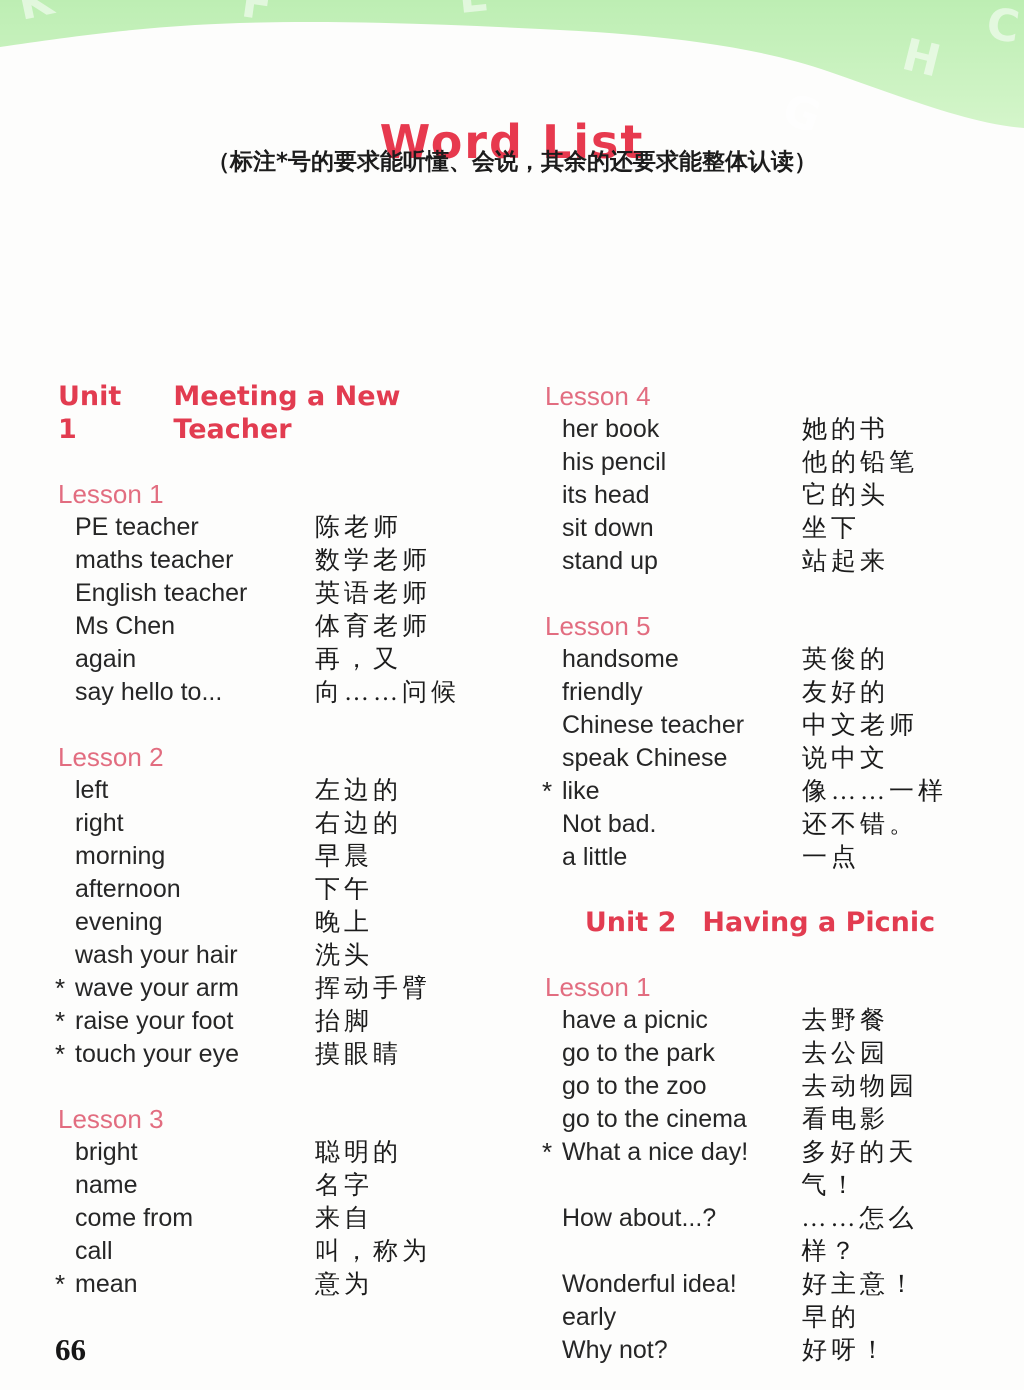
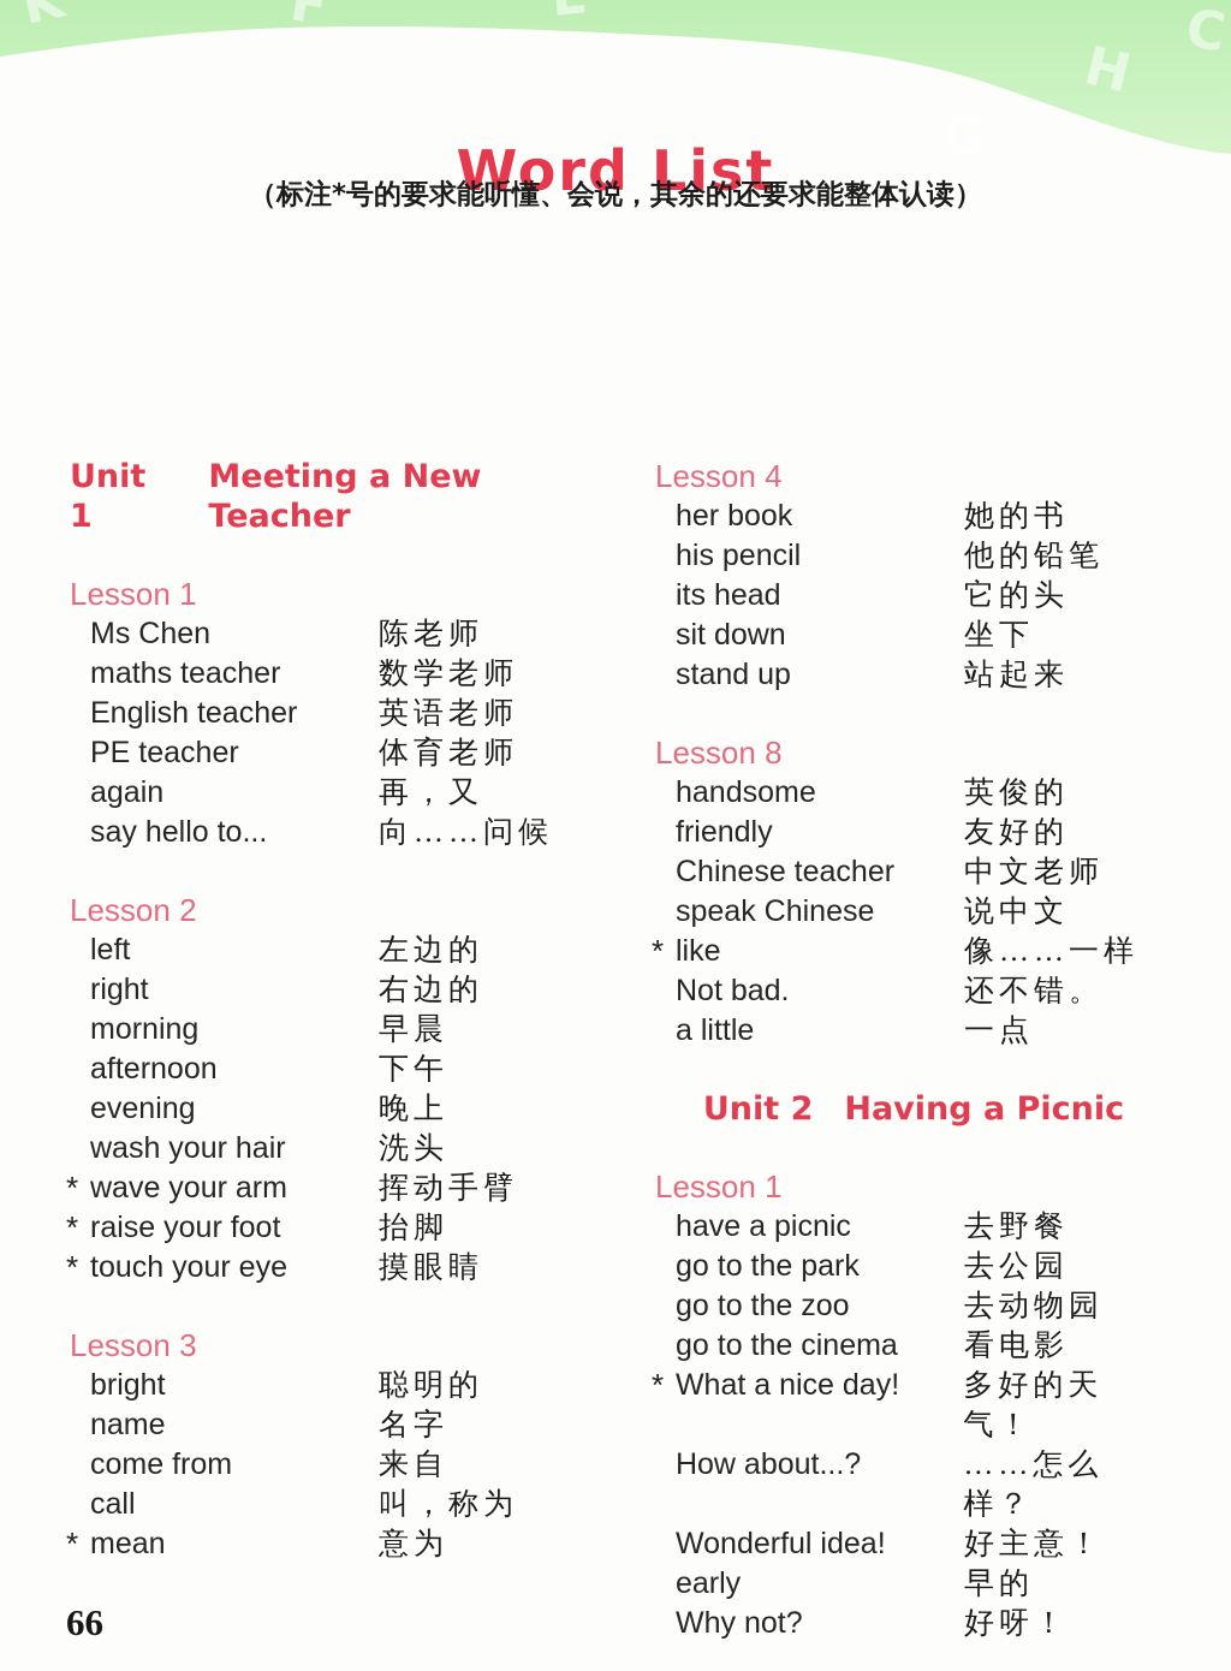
  Word List
  （标注*号的要求能听懂、会说，其余的还要求能整体认读）
  Unit 1
  Meeting a New Teacher
  Lesson 1
- PE teacher
+ Ms Chen
  陈老师
  maths teacher
  数学老师
  English teacher
  英语老师
- Ms Chen
+ PE teacher
  体育老师
  again
  再，又
  say hello to...
  向……问候
  Lesson 2
  left
  左边的
  right
  右边的
  morning
  早晨
  afternoon
  下午
  evening
  晚上
  wash your hair
  洗头
  *
  wave your arm
  挥动手臂
  *
  raise your foot
  抬脚
  *
  touch your eye
  摸眼睛
  Lesson 3
  bright
  聪明的
  name
  名字
  come from
  来自
  call
  叫，称为
  *
  mean
  意为
  Lesson 4
  her book
  她的书
  his pencil
  他的铅笔
  its head
  它的头
  sit down
  坐下
  stand up
  站起来
- Lesson 5
+ Lesson 8
  handsome
  英俊的
  friendly
  友好的
  Chinese teacher
  中文老师
  speak Chinese
  说中文
  *
  like
  像……一样
  Not bad.
  还不错。
  a little
  一点
  Unit 2
  Having a Picnic
  Lesson 1
  have a picnic
  去野餐
  go to the park
  去公园
  go to the zoo
  去动物园
  go to the cinema
  看电影
  *
  What a nice day!
  多好的天气！
  How about...?
  ……怎么样？
  Wonderful idea!
  好主意！
  early
  早的
  Why not?
  好呀！
  66
